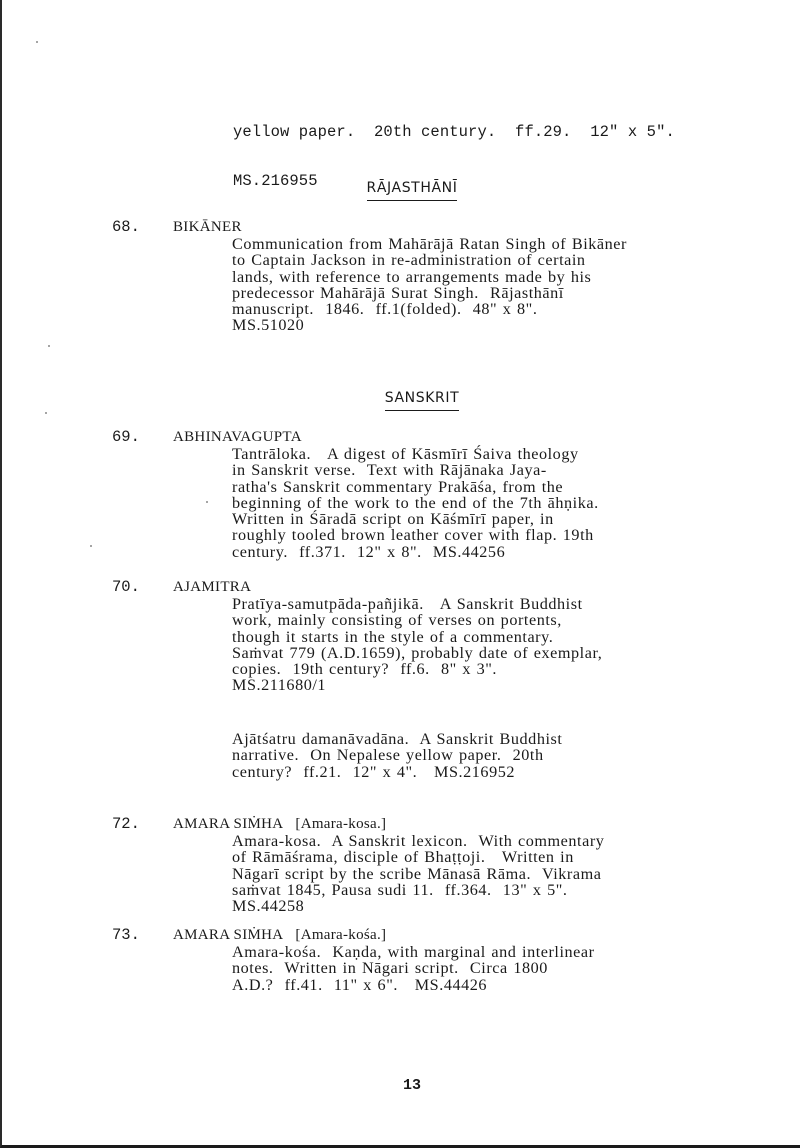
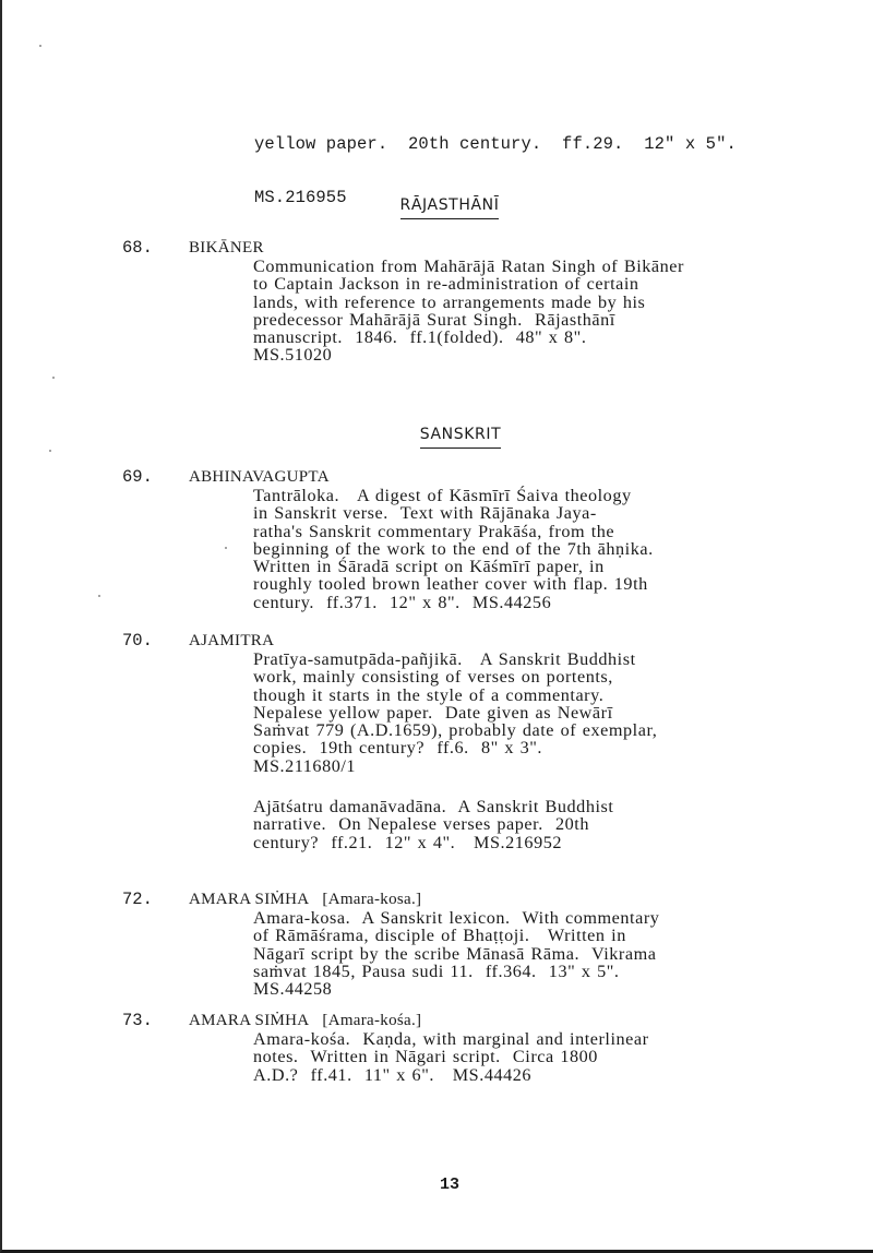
  yellow paper. 20th century. ff.29. 12" x 5".
  MS.216955
  RĀJASTHĀNĪ
  68.
  BIKĀNER
  Communication from Mahārājā Ratan Singh of Bikāner
  to Captain Jackson in re-administration of certain
  lands, with reference to arrangements made by his
  predecessor Mahārājā Surat Singh. Rājasthānī
  manuscript. 1846. ff.1(folded). 48" x 8".
  MS.51020
  SANSKRIT
  69.
  ABHINAVAGUPTA
  Tantrāloka. A digest of Kāsmīrī Śaiva theology
  in Sanskrit verse. Text with Rājānaka Jaya-
  ratha's Sanskrit commentary Prakāśa, from the
  beginning of the work to the end of the 7th āhṇika.
  Written in Śāradā script on Kāśmīrī paper, in
  roughly tooled brown leather cover with flap. 19th
  century. ff.371. 12" x 8". MS.44256
  70.
  AJAMITRA
  Pratīya-samutpāda-pañjikā. A Sanskrit Buddhist
  work, mainly consisting of verses on portents,
  though it starts in the style of a commentary.
+ Nepalese yellow paper. Date given as Newārī
  Saṁvat 779 (A.D.1659), probably date of exemplar,
  copies. 19th century? ff.6. 8" x 3".
  MS.211680/1
  Ajātśatru damanāvadāna. A Sanskrit Buddhist
- narrative. On Nepalese yellow paper. 20th
+ narrative. On Nepalese verses paper. 20th
  century? ff.21. 12" x 4". MS.216952
  72.
  AMARA SIṀHA [Amara-kosa.]
  Amara-kosa. A Sanskrit lexicon. With commentary
  of Rāmāśrama, disciple of Bhaṭṭoji. Written in
  Nāgarī script by the scribe Mānasā Rāma. Vikrama
  saṁvat 1845, Pausa sudi 11. ff.364. 13" x 5".
  MS.44258
  73.
  AMARA SIṀHA [Amara-kośa.]
  Amara-kośa. Kaṇda, with marginal and interlinear
  notes. Written in Nāgari script. Circa 1800
  A.D.? ff.41. 11" x 6". MS.44426
  13
